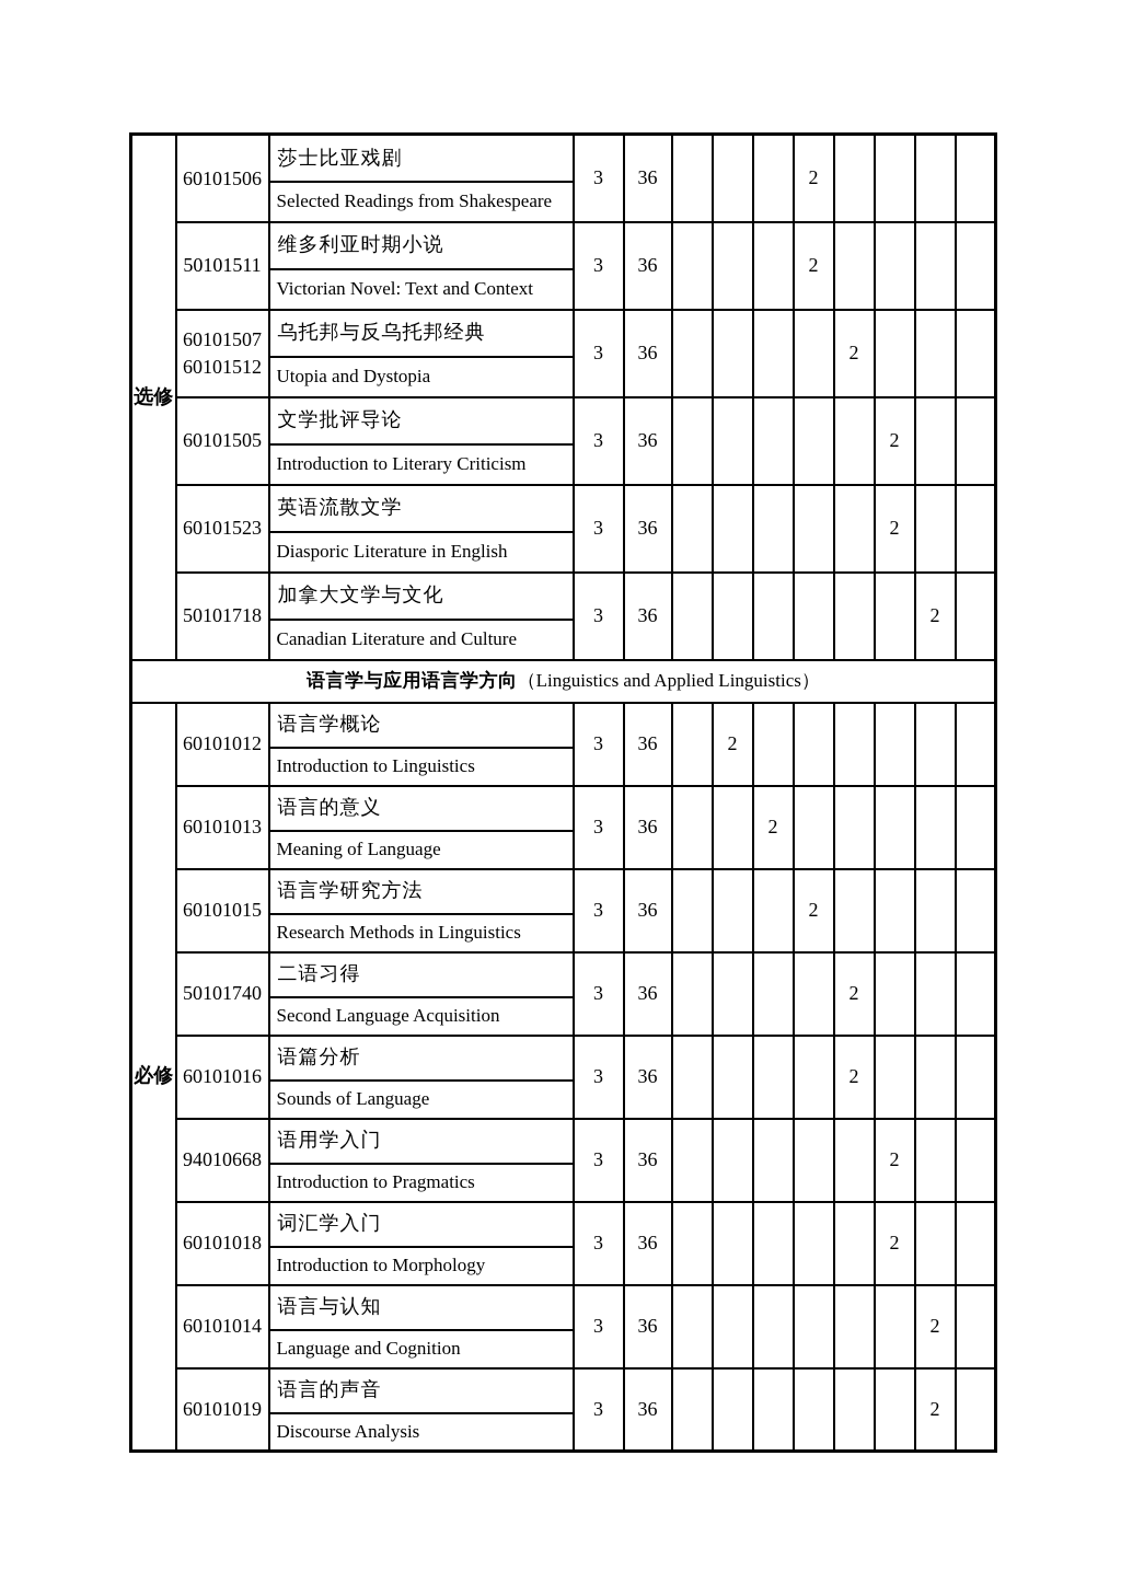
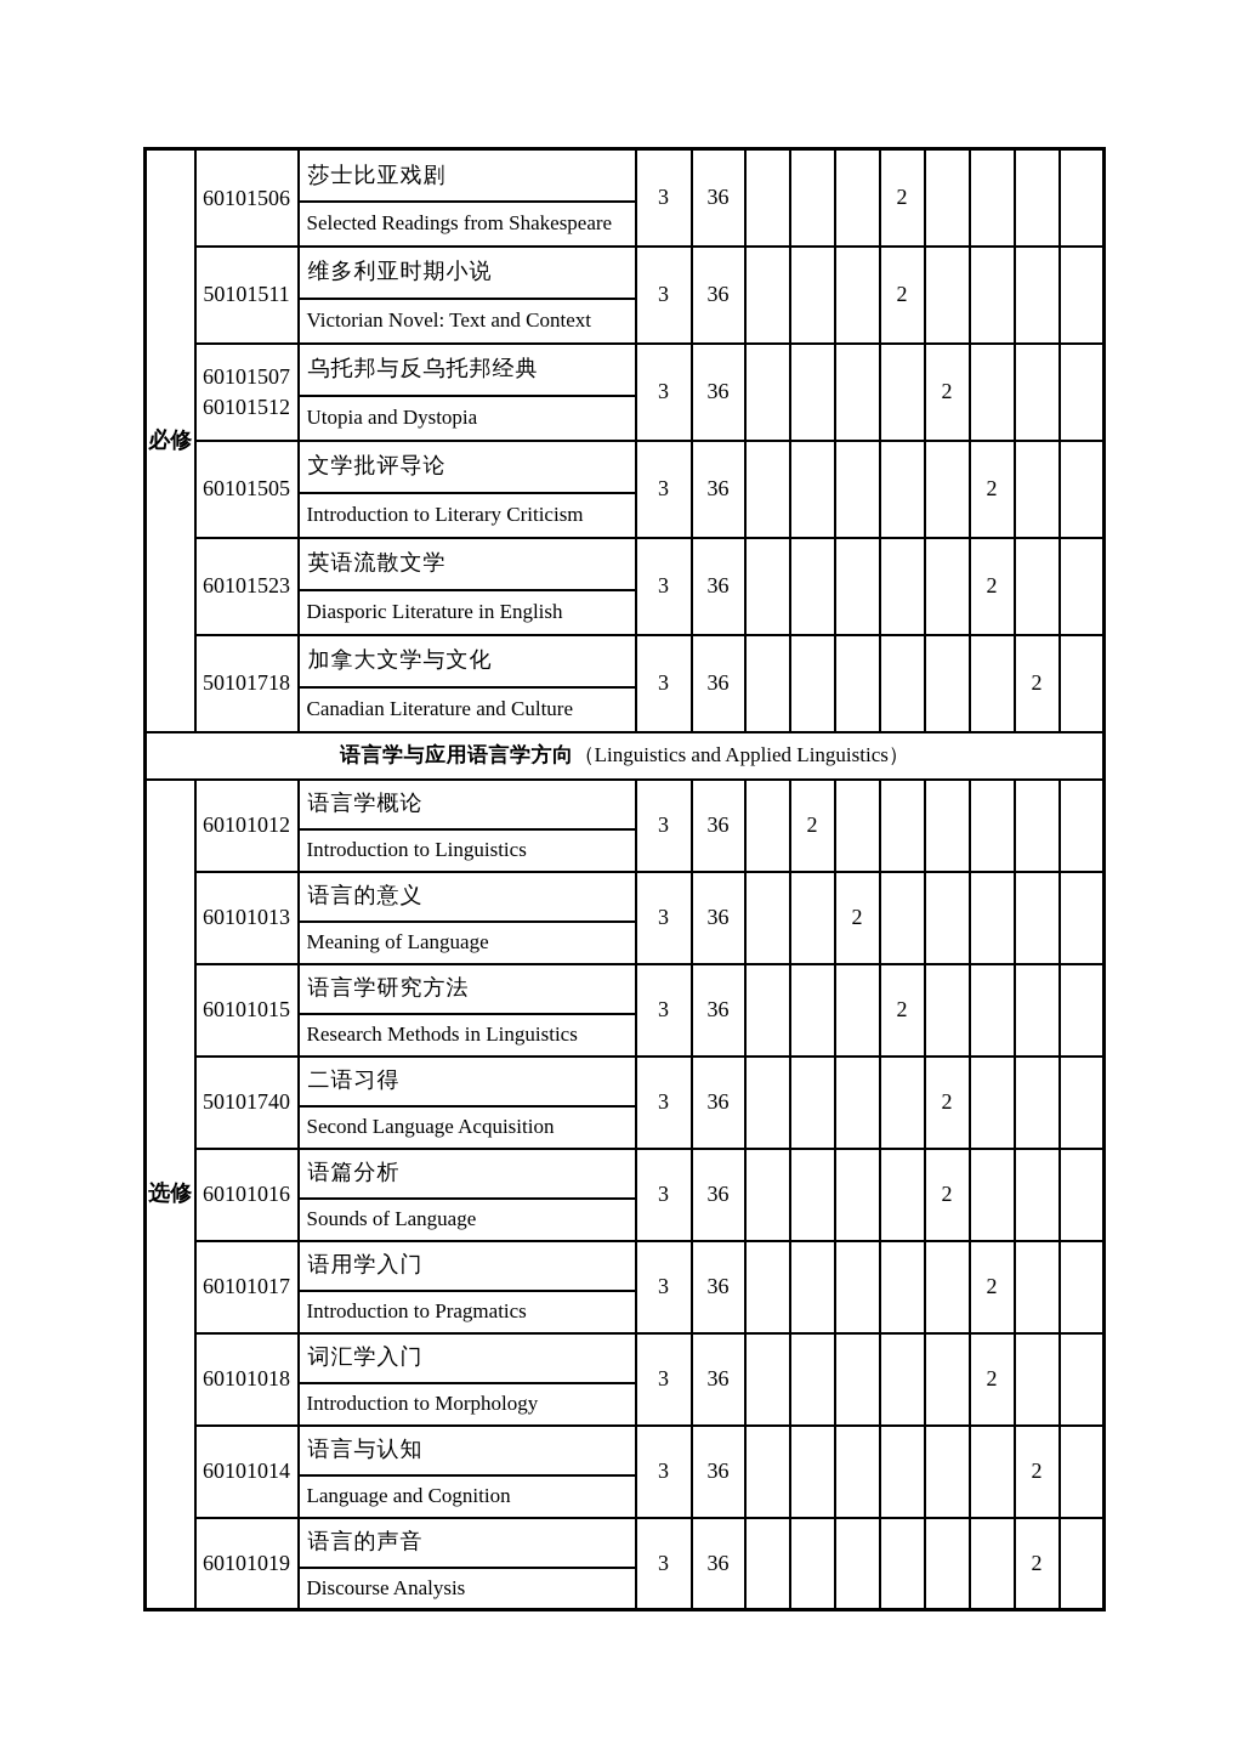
- 选修	60101506	莎士比亚戏剧Selected Readings from Shakespeare	3	36				2
+ 必修	60101506	莎士比亚戏剧Selected Readings from Shakespeare	3	36				2
  50101511	维多利亚时期小说Victorian Novel: Text and Context	3	36				2
  60101507 60101512	乌托邦与反乌托邦经典Utopia and Dystopia	3	36					2
  60101505	文学批评导论Introduction to Literary Criticism	3	36						2
  60101523	英语流散文学Diasporic Literature in English	3	36						2
  50101718	加拿大文学与文化Canadian Literature and Culture	3	36							2
  语言学与应用语言学方向（Linguistics and Applied Linguistics）
- 必修	60101012	语言学概论Introduction to Linguistics	3	36		2
+ 选修	60101012	语言学概论Introduction to Linguistics	3	36		2
  60101013	语言的意义Meaning of Language	3	36			2
  60101015	语言学研究方法Research Methods in Linguistics	3	36				2
  50101740	二语习得Second Language Acquisition	3	36					2
  60101016	语篇分析Sounds of Language	3	36					2
- 94010668	语用学入门Introduction to Pragmatics	3	36						2
+ 60101017	语用学入门Introduction to Pragmatics	3	36						2
  60101018	词汇学入门Introduction to Morphology	3	36						2
  60101014	语言与认知Language and Cognition	3	36							2
  60101019	语言的声音Discourse Analysis	3	36							2
